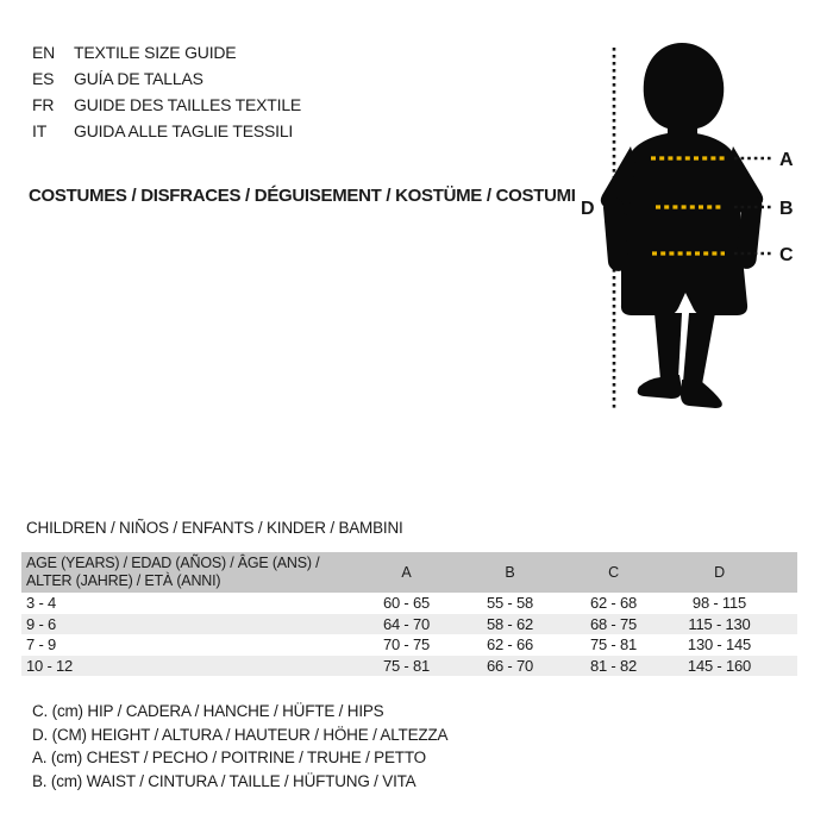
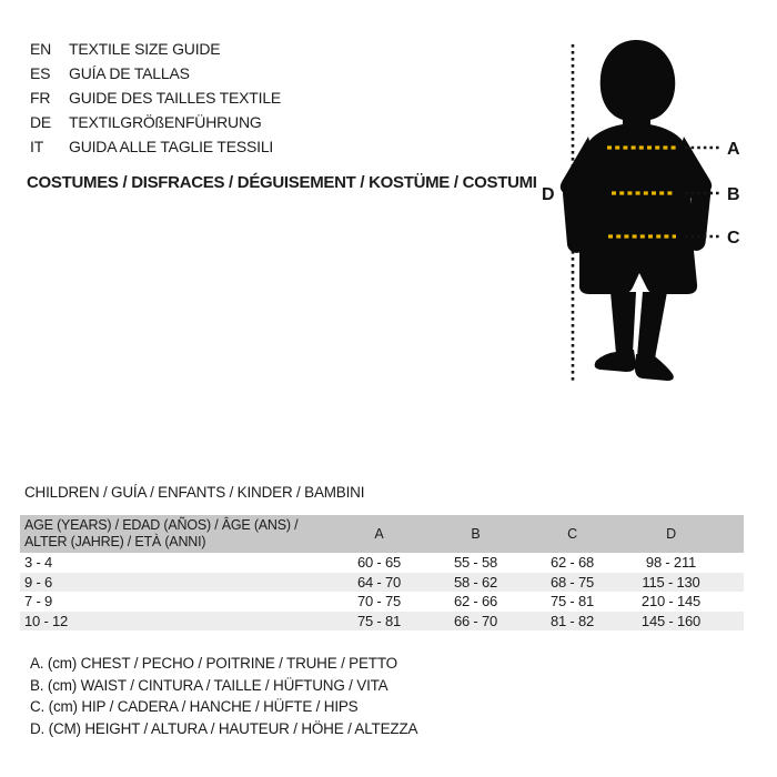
  EN
  TEXTILE SIZE GUIDE
  ES
  GUÍA DE TALLAS
  FR
  GUIDE DES TAILLES TEXTILE
+ DE
+ TEXTILGRÖßENFÜHRUNG
  IT
  GUIDA ALLE TAGLIE TESSILI
  COSTUMES / DISFRACES / DÉGUISEMENT / KOSTÜME / COSTUMI
  D
  A
  B
  C
- CHILDREN / NIÑOS / ENFANTS / KINDER / BAMBINI
+ CHILDREN / GUÍA / ENFANTS / KINDER / BAMBINI
  AGE (YEARS) / EDAD (AÑOS) / ÂGE (ANS) / ALTER (JAHRE) / ETÀ (ANNI)	A	B	C	D
- 3 - 4	60 - 65	55 - 58	62 - 68	98 - 115
+ 3 - 4	60 - 65	55 - 58	62 - 68	98 - 211
  9 - 6	64 - 70	58 - 62	68 - 75	115 - 130
- 7 - 9	70 - 75	62 - 66	75 - 81	130 - 145
+ 7 - 9	70 - 75	62 - 66	75 - 81	210 - 145
  10 - 12	75 - 81	66 - 70	81 - 82	145 - 160
- C. (cm) HIP / CADERA / HANCHE / HÜFTE / HIPS
+ A. (cm) CHEST / PECHO / POITRINE / TRUHE / PETTO
- D. (CM) HEIGHT / ALTURA / HAUTEUR / HÖHE / ALTEZZA
+ B. (cm) WAIST / CINTURA / TAILLE / HÜFTUNG / VITA
- A. (cm) CHEST / PECHO / POITRINE / TRUHE / PETTO
+ C. (cm) HIP / CADERA / HANCHE / HÜFTE / HIPS
- B. (cm) WAIST / CINTURA / TAILLE / HÜFTUNG / VITA
+ D. (CM) HEIGHT / ALTURA / HAUTEUR / HÖHE / ALTEZZA
